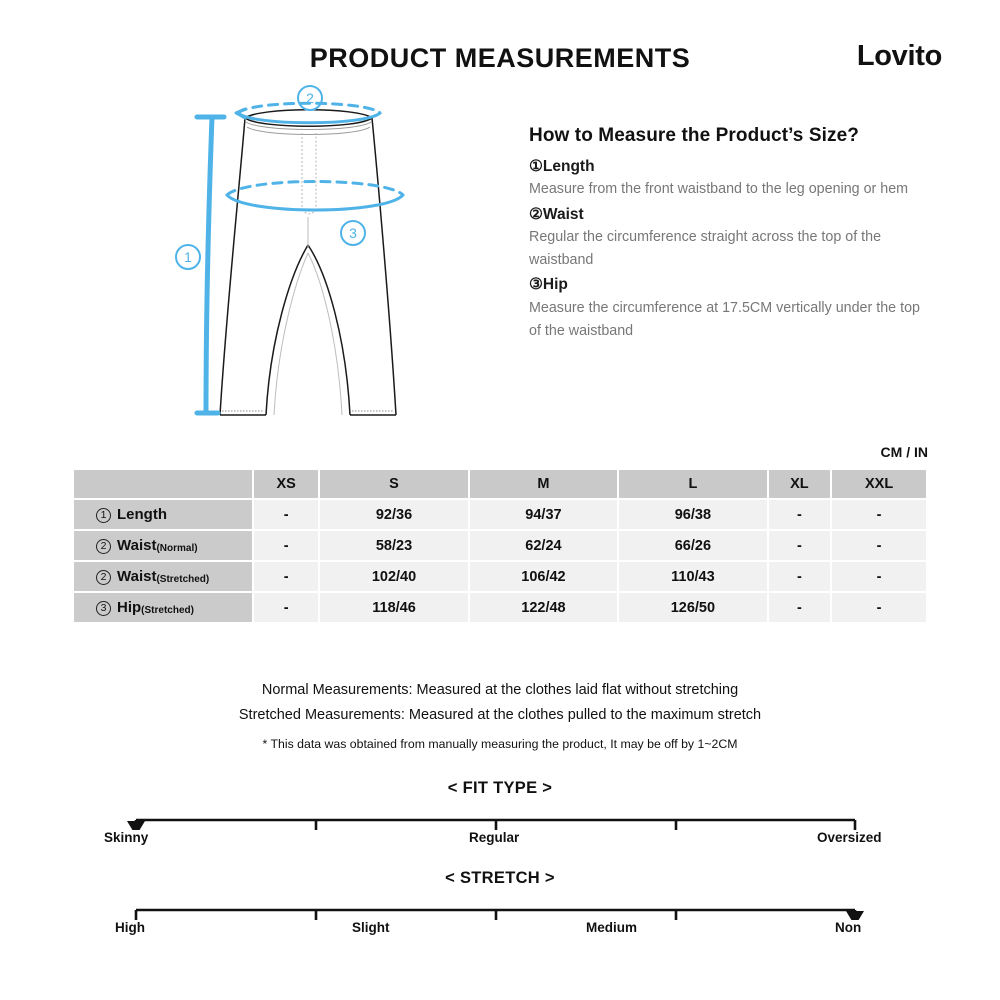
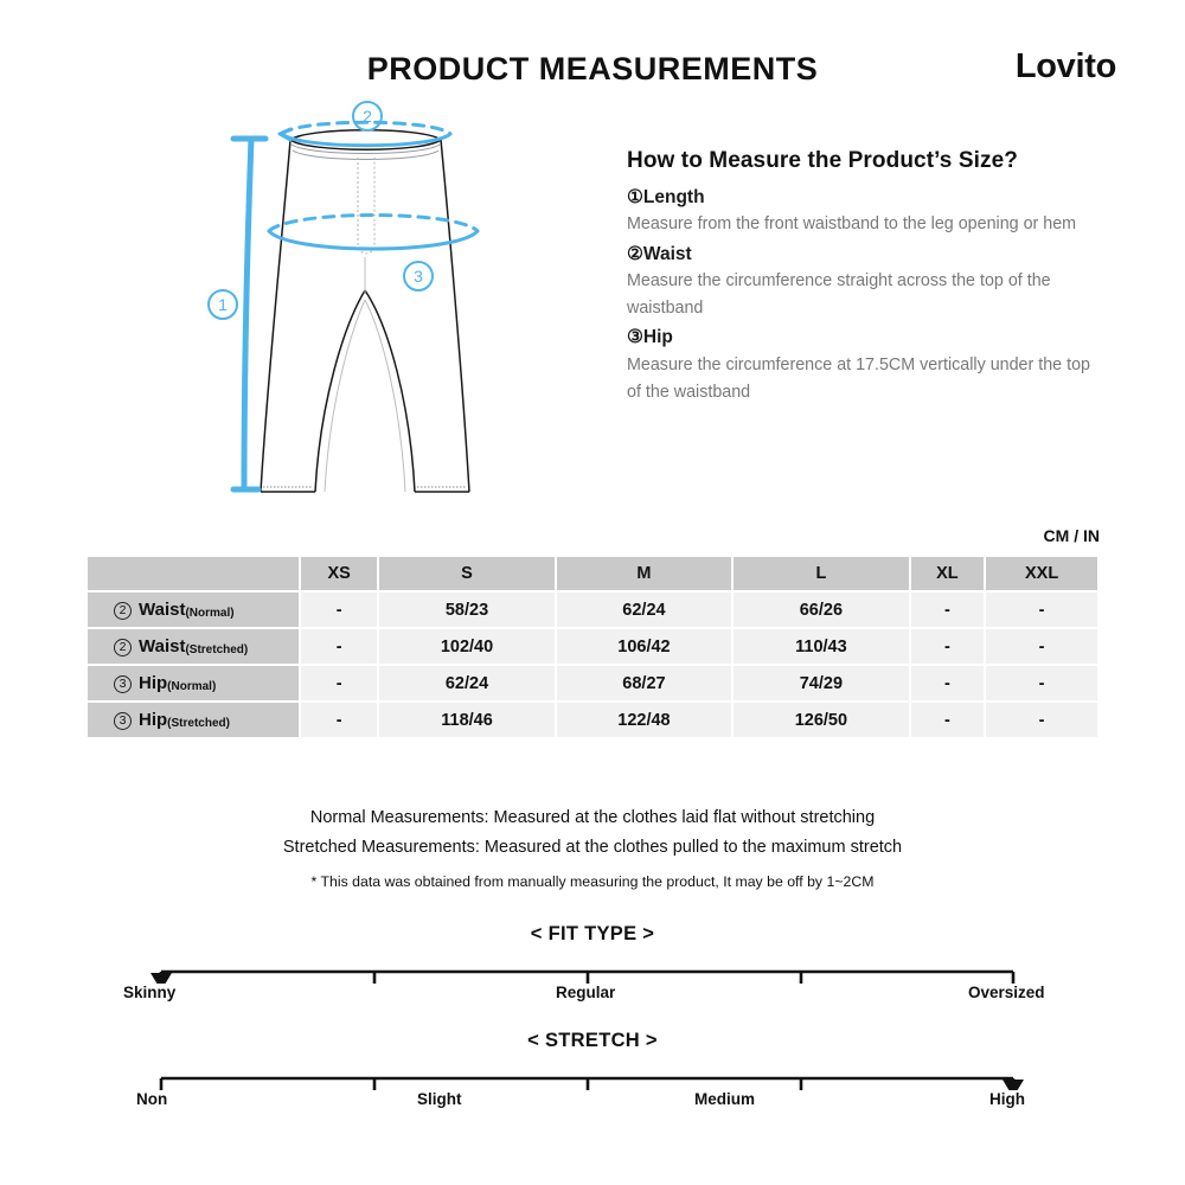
  PRODUCT MEASUREMENTS
  Lovito
  2
  3
  1
  How to Measure the Product’s Size?
  ①Length
  Measure from the front waistband to the leg opening or hem
  ②Waist
- Regular the circumference straight across the top of the waistband
+ Measure the circumference straight across the top of the waistband
  ③Hip
  Measure the circumference at 17.5CM vertically under the top of the waistband
  CM / IN
  	XS	S	M	L	XL	XXL
- 1 Length	-	92/36	94/37	96/38	-	-
  2 Waist(Normal)	-	58/23	62/24	66/26	-	-
  2 Waist(Stretched)	-	102/40	106/42	110/43	-	-
+ 3 Hip(Normal)	-	62/24	68/27	74/29	-	-
  3 Hip(Stretched)	-	118/46	122/48	126/50	-	-
  Normal Measurements: Measured at the clothes laid flat without stretching
  Stretched Measurements: Measured at the clothes pulled to the maximum stretch
  * This data was obtained from manually measuring the product, It may be off by 1~2CM
  < FIT TYPE >
  Skinny
  Regular
  Oversized
  < STRETCH >
- High
+ Non
  Slight
  Medium
- Non
+ High
